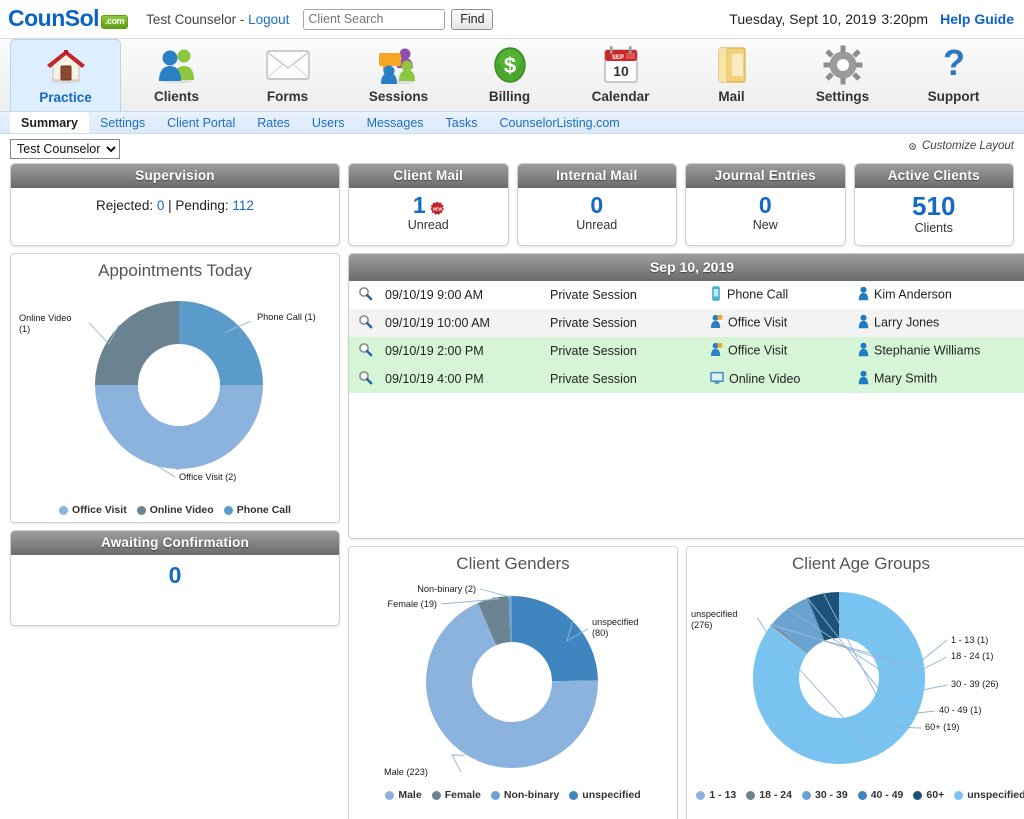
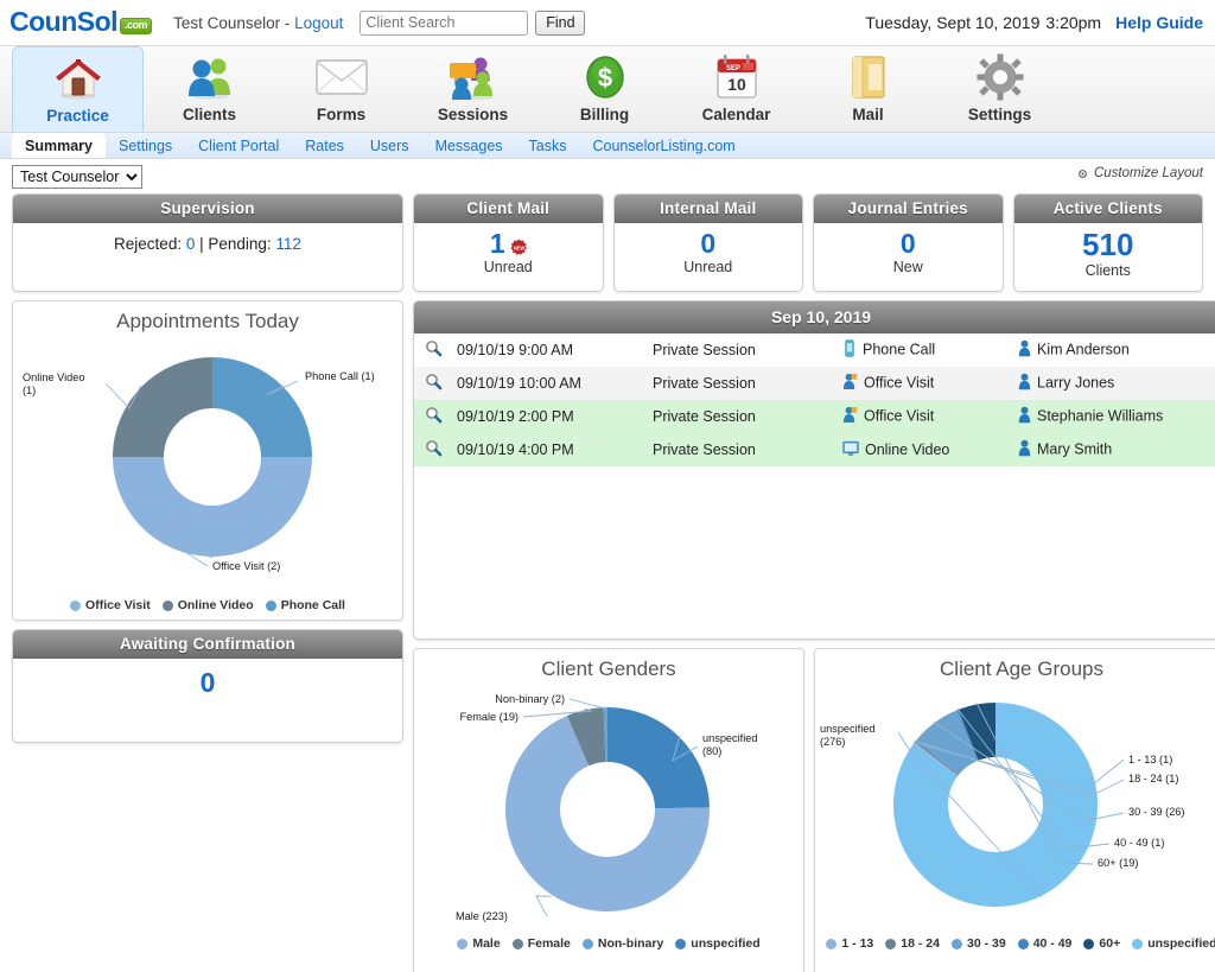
  CounSol
  .com
  Test Counselor - Logout
  Client Search
  Find
  Tuesday, Sept 10, 2019
  3:20pm
  Help Guide
  Practice
  Clients
  Forms
  Sessions
  $
  Billing
  10
  Calendar
  Mail
  Settings
- ?
- Support
  Summary
  Settings
  Client Portal
  Rates
  Users
  Messages
  Tasks
  CounselorListing.com
  Test Counselor
  Customize Layout
  Supervision
  Rejected: 0 | Pending: 112
  Client Mail
  1
  Unread
  Internal Mail
  0
  Unread
  Journal Entries
  0
  New
  Active Clients
  510
  Clients
  Appointments Today
  Phone Call (1)
  Office Visit (2)
  Online Video
  (1)
  Office Visit
  Online Video
  Phone Call
  Awaiting Confirmation
  0
  Sep 10, 2019
  	09/10/19 9:00 AM	Private Session	Phone Call	Kim Anderson
  	09/10/19 10:00 AM	Private Session	Office Visit	Larry Jones
  	09/10/19 2:00 PM	Private Session	Office Visit	Stephanie Williams
  	09/10/19 4:00 PM	Private Session	Online Video	Mary Smith
  Client Genders
  unspecified
  (80)
  Male (223)
  Female (19)
  Non-binary (2)
  Male
  Female
  Non-binary
  unspecified
  Client Age Groups
  unspecified
  (276)
  1 - 13 (1)
  18 - 24 (1)
  30 - 39 (26)
  40 - 49 (1)
  60+ (19)
  1 - 13
  18 - 24
  30 - 39
  40 - 49
  60+
  unspecified
